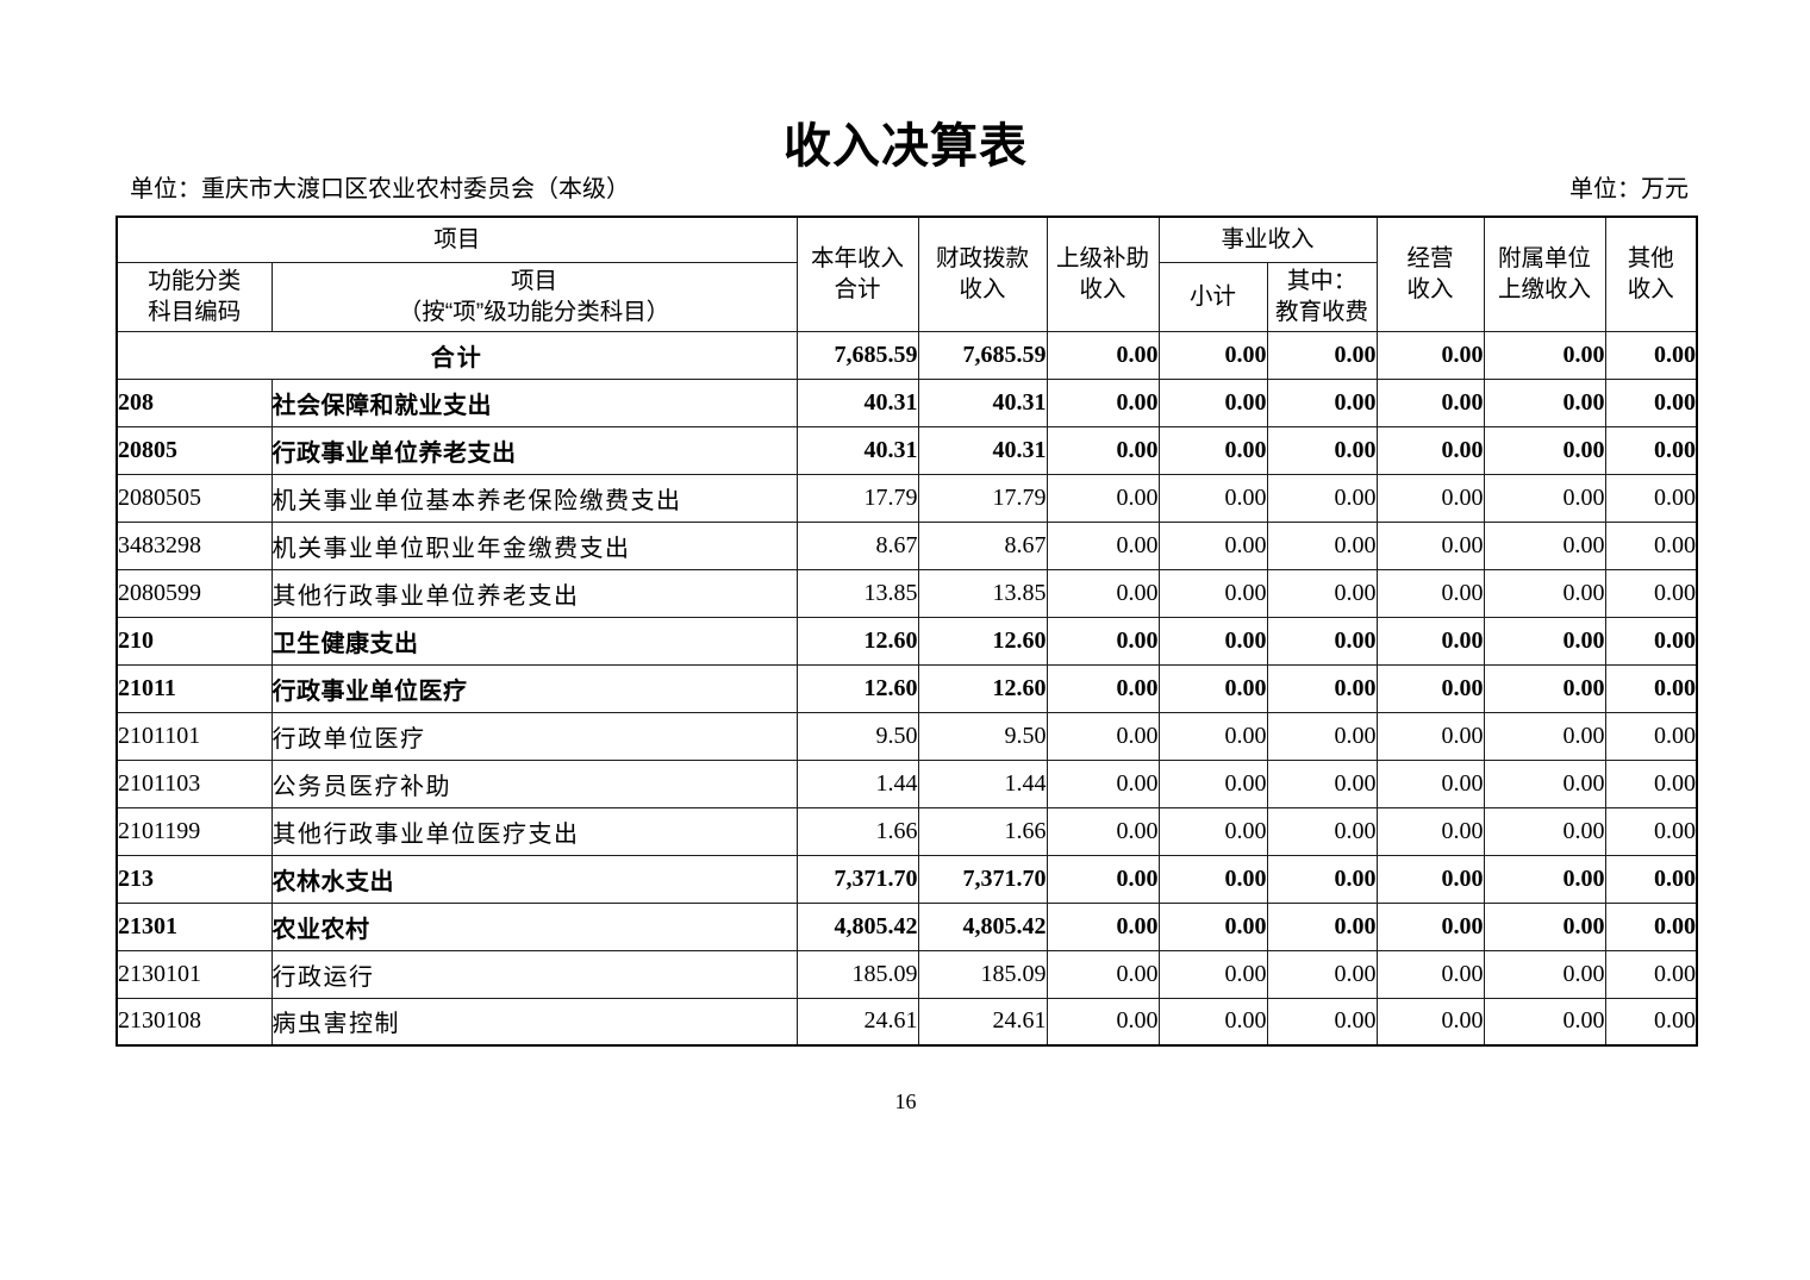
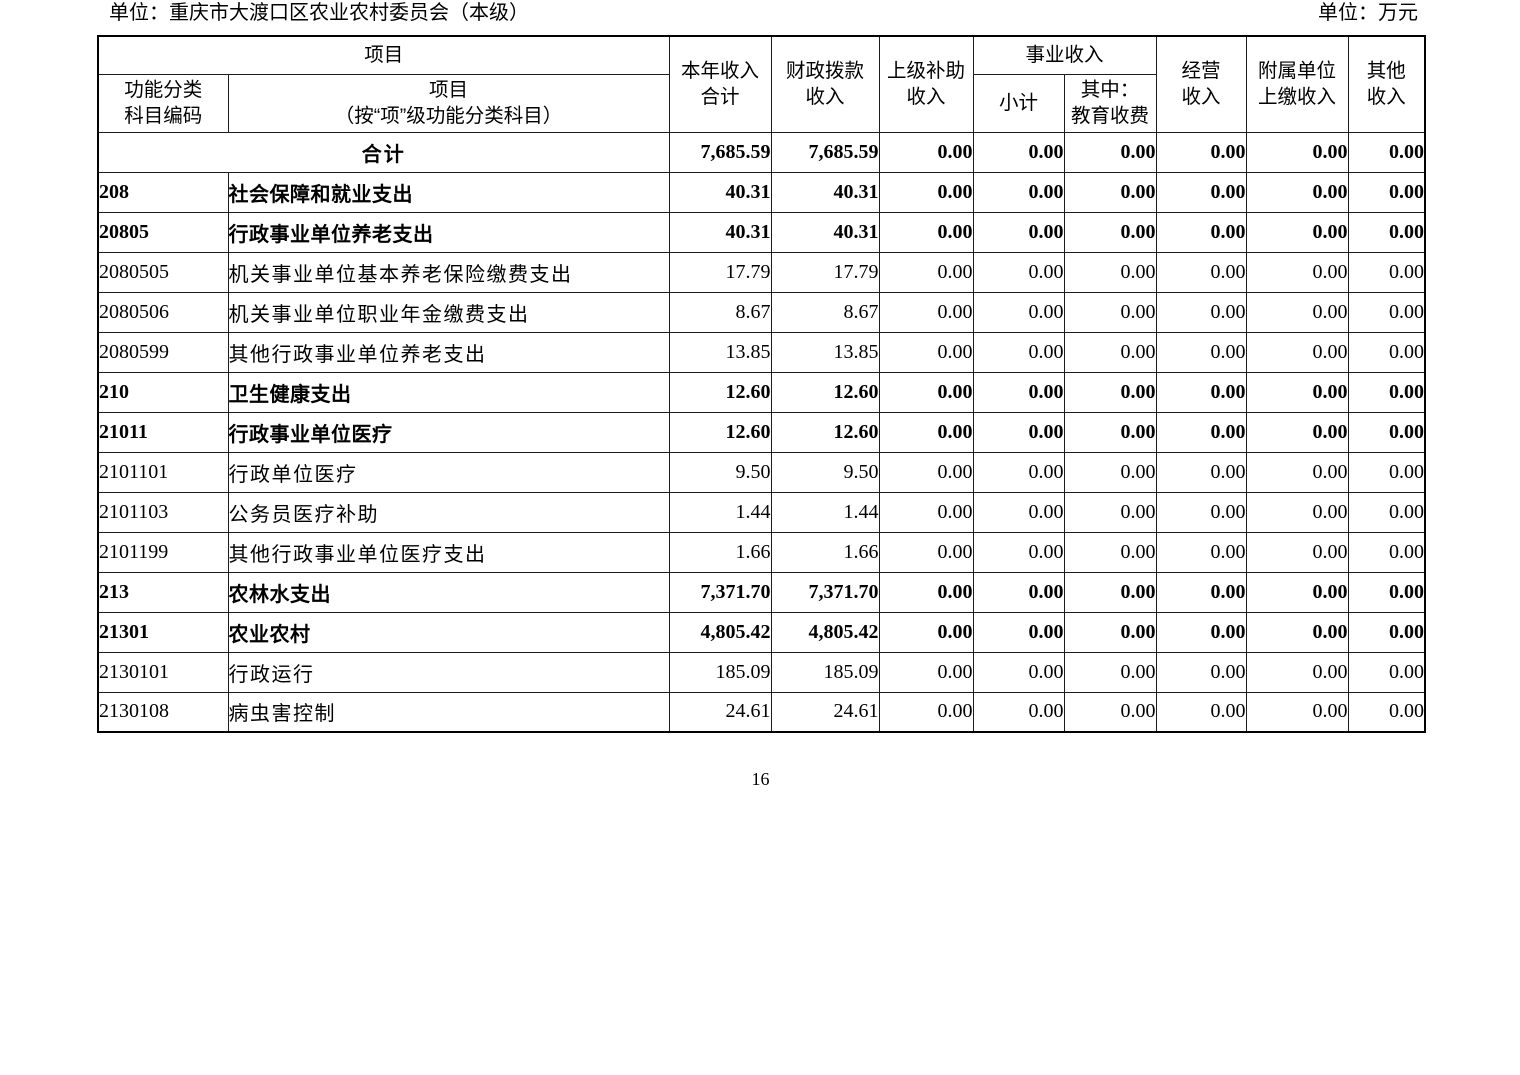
- 收入决算表
  单位：重庆市大渡口区农业农村委员会（本级）
  单位：万元
  项目	本年收入 合计	财政拨款 收入	上级补助 收入	事业收入	经营 收入	附属单位 上缴收入	其他 收入
  功能分类 科目编码	项目 （按“项”级功能分类科目）	小计	其中： 教育收费
  合计	7,685.59	7,685.59	0.00	0.00	0.00	0.00	0.00	0.00
  208	社会保障和就业支出	40.31	40.31	0.00	0.00	0.00	0.00	0.00	0.00
  20805	行政事业单位养老支出	40.31	40.31	0.00	0.00	0.00	0.00	0.00	0.00
  2080505	机关事业单位基本养老保险缴费支出	17.79	17.79	0.00	0.00	0.00	0.00	0.00	0.00
- 3483298	机关事业单位职业年金缴费支出	8.67	8.67	0.00	0.00	0.00	0.00	0.00	0.00
+ 2080506	机关事业单位职业年金缴费支出	8.67	8.67	0.00	0.00	0.00	0.00	0.00	0.00
  2080599	其他行政事业单位养老支出	13.85	13.85	0.00	0.00	0.00	0.00	0.00	0.00
  210	卫生健康支出	12.60	12.60	0.00	0.00	0.00	0.00	0.00	0.00
  21011	行政事业单位医疗	12.60	12.60	0.00	0.00	0.00	0.00	0.00	0.00
  2101101	行政单位医疗	9.50	9.50	0.00	0.00	0.00	0.00	0.00	0.00
  2101103	公务员医疗补助	1.44	1.44	0.00	0.00	0.00	0.00	0.00	0.00
  2101199	其他行政事业单位医疗支出	1.66	1.66	0.00	0.00	0.00	0.00	0.00	0.00
  213	农林水支出	7,371.70	7,371.70	0.00	0.00	0.00	0.00	0.00	0.00
  21301	农业农村	4,805.42	4,805.42	0.00	0.00	0.00	0.00	0.00	0.00
  2130101	行政运行	185.09	185.09	0.00	0.00	0.00	0.00	0.00	0.00
  2130108	病虫害控制	24.61	24.61	0.00	0.00	0.00	0.00	0.00	0.00
  16
